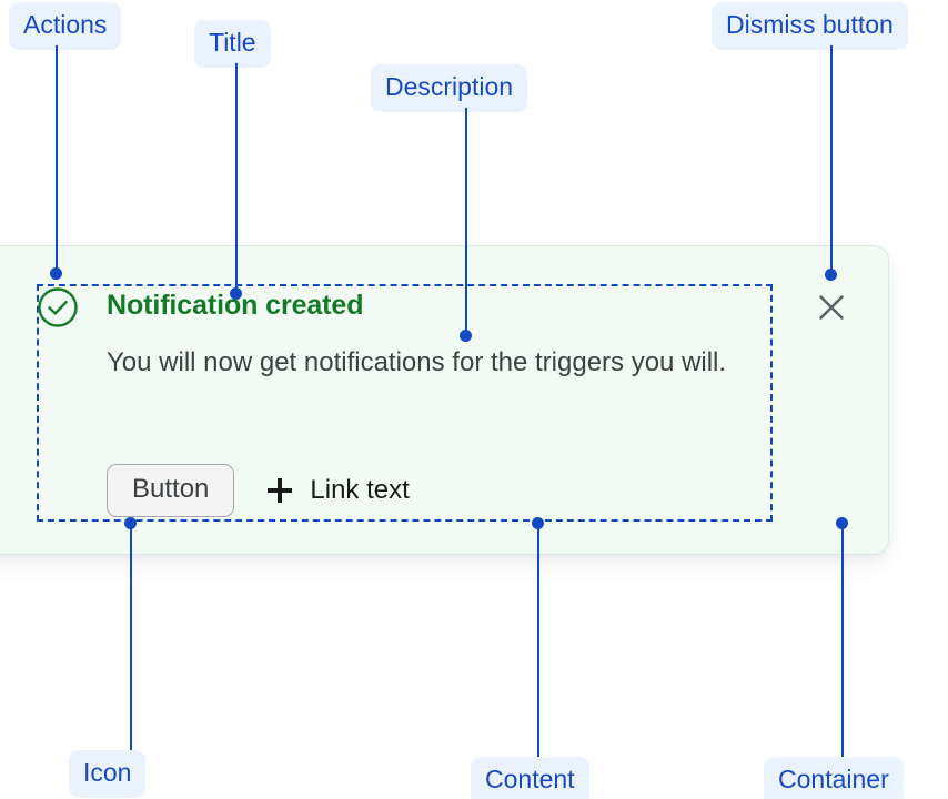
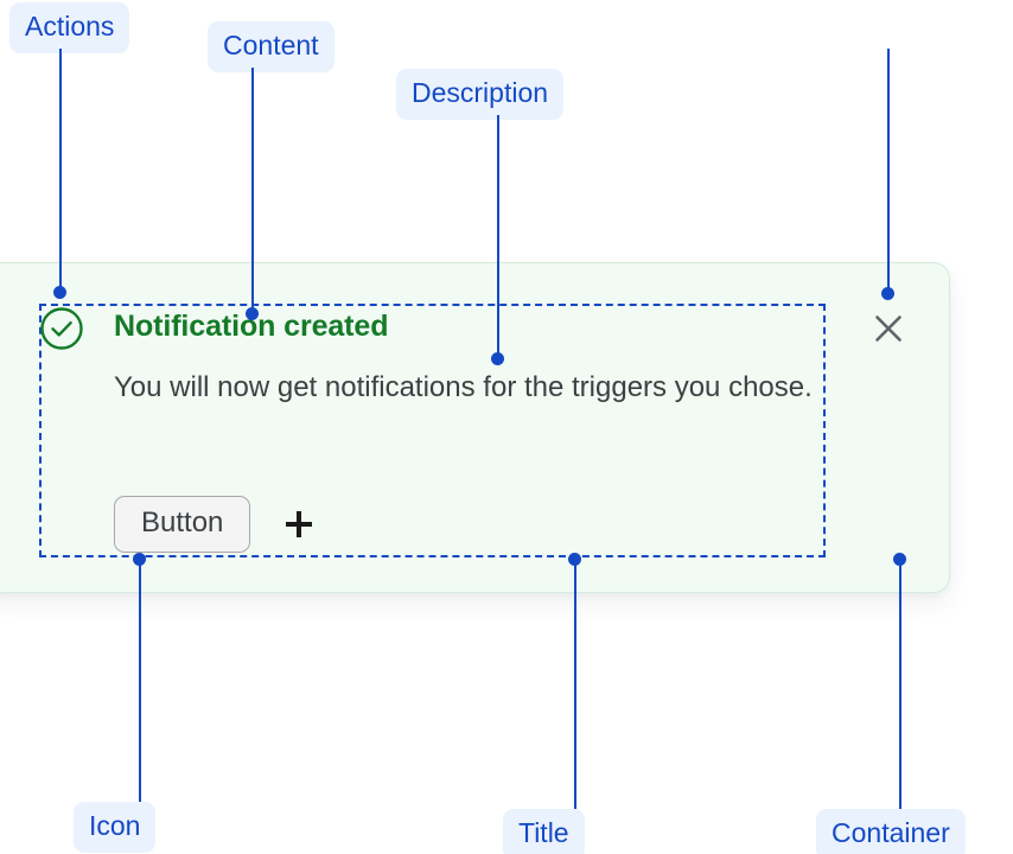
  Notification created
- You will now get notifications for the triggers you will.
+ You will now get notifications for the triggers you chose.
  Button
- Link text
  Actions
- Title
+ Content
  Description
- Dismiss button
  Icon
- Content
+ Title
  Container
